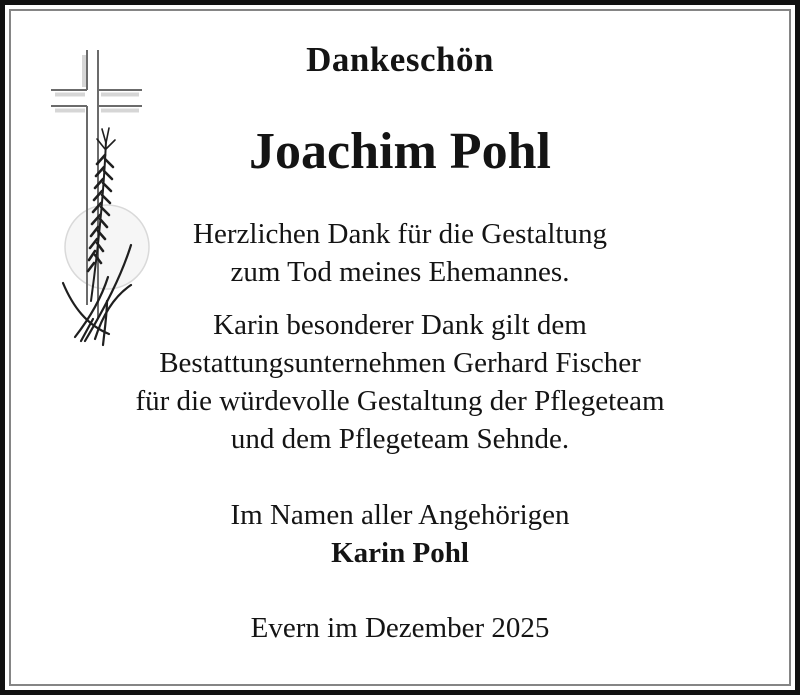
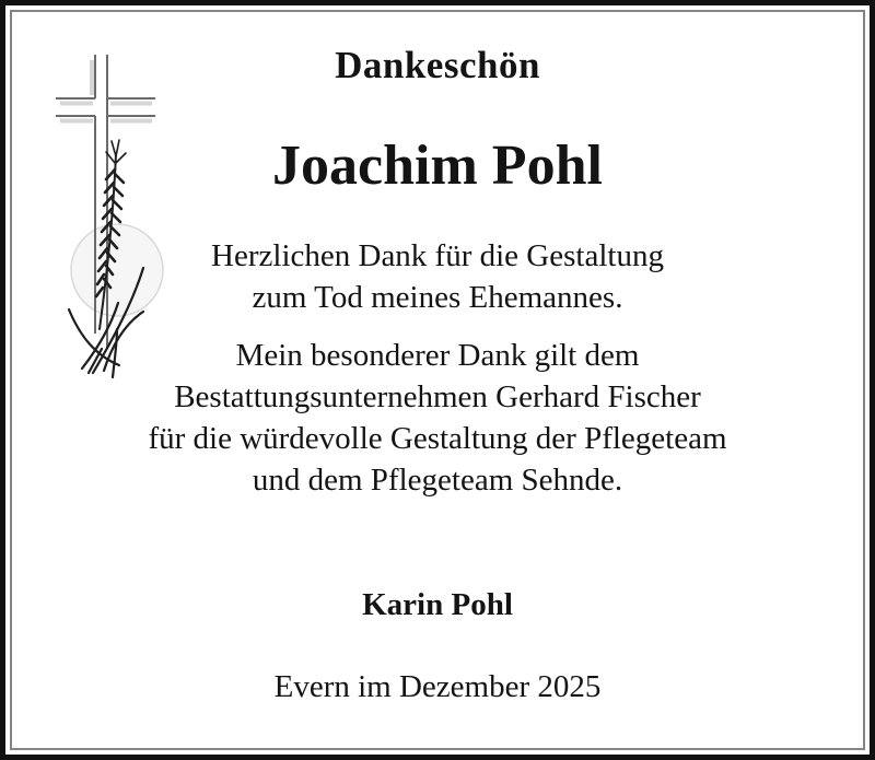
  Dankeschön
  Joachim Pohl
  Herzlichen Dank für die Gestaltung
  zum Tod meines Ehemannes.
- Karin besonderer Dank gilt dem
+ Mein besonderer Dank gilt dem
  Bestattungsunternehmen Gerhard Fischer
  für die würdevolle Gestaltung der Pflegeteam
  und dem Pflegeteam Sehnde.
- Im Namen aller Angehörigen
  Karin Pohl
  Evern im Dezember 2025
